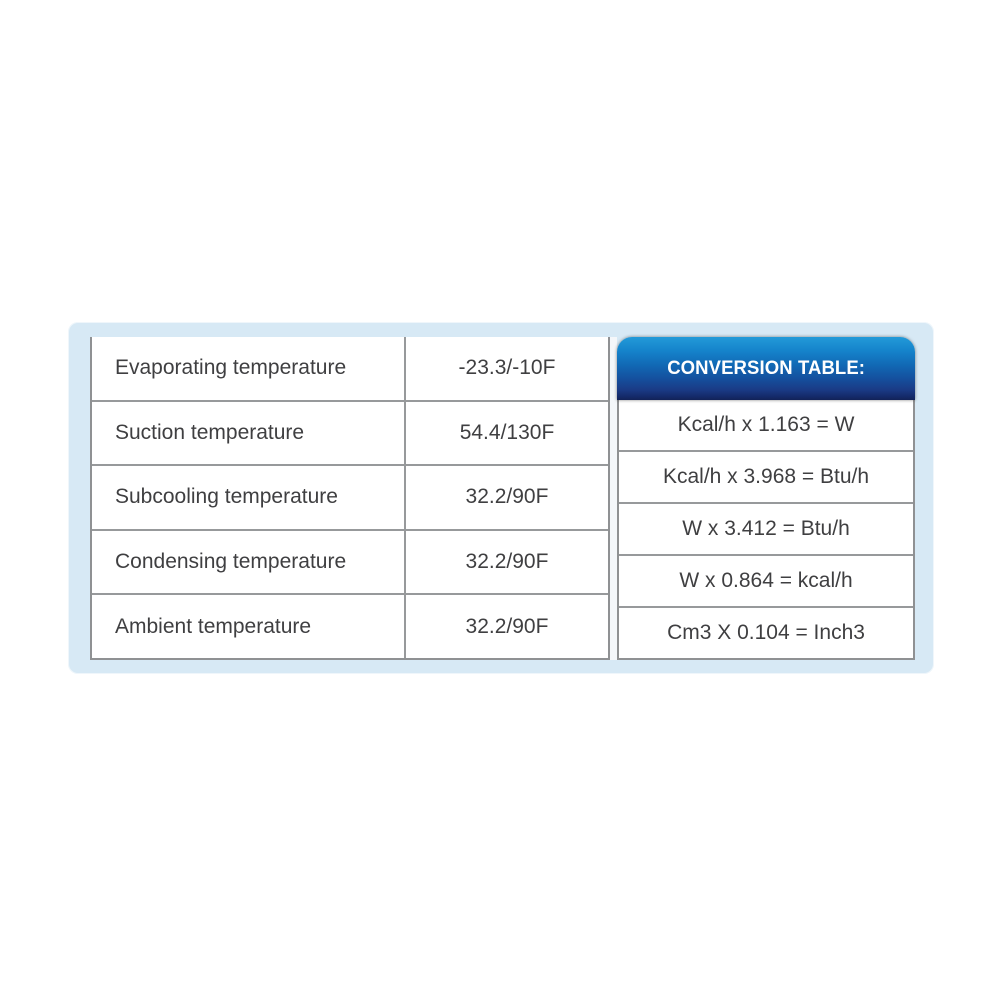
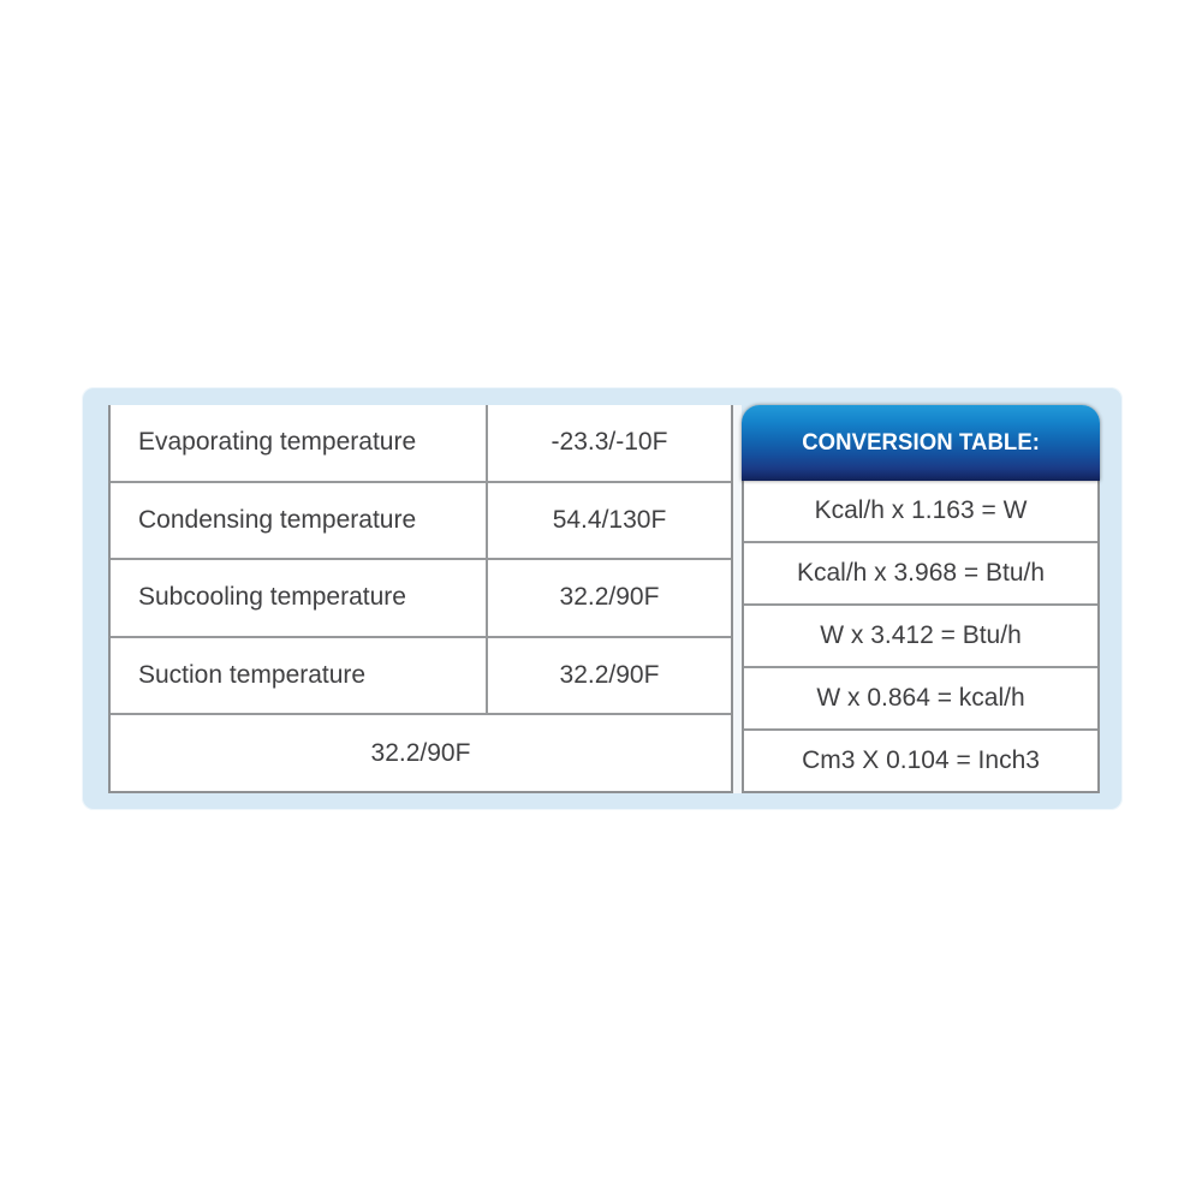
  Evaporating temperature
  -23.3/-10F
- Suction temperature
+ Condensing temperature
  54.4/130F
  Subcooling temperature
  32.2/90F
- Condensing temperature
+ Suction temperature
  32.2/90F
- Ambient temperature
  32.2/90F
  CONVERSION TABLE:
  Kcal/h x 1.163 = W
  Kcal/h x 3.968 = Btu/h
  W x 3.412 = Btu/h
  W x 0.864 = kcal/h
  Cm3 X 0.104 = Inch3
